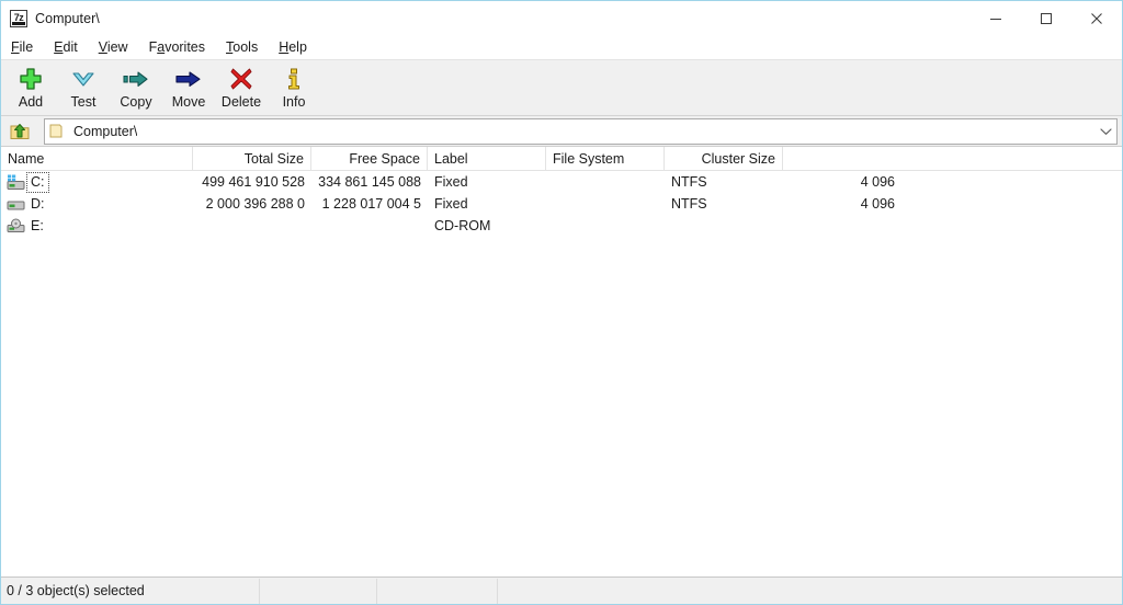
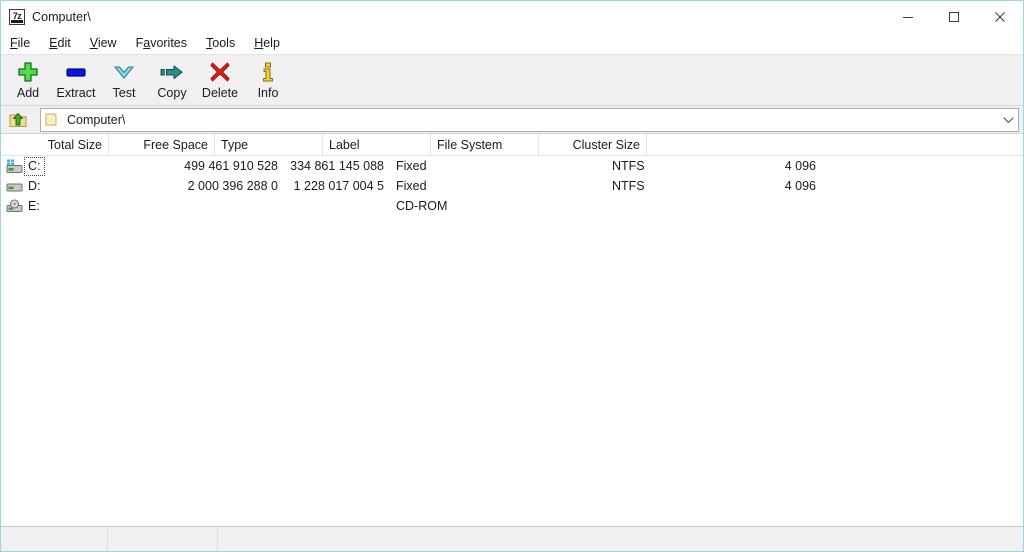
  Computer\
  File
  Edit
  View
  Favorites
  Tools
  Help
  Add
+ Extract
  Test
  Copy
- Move
  Delete
  Info
  Computer\
- Name
  Total Size
  Free Space
+ Type
  Label
  File System
  Cluster Size
  C:
  499 461 910 528
  334 861 145 088
  Fixed
  NTFS
  4 096
  D:
  2 000 396 288 0
  1 228 017 004 5
  Fixed
  NTFS
  4 096
  E:
  CD-ROM
- 0 / 3 object(s) selected
